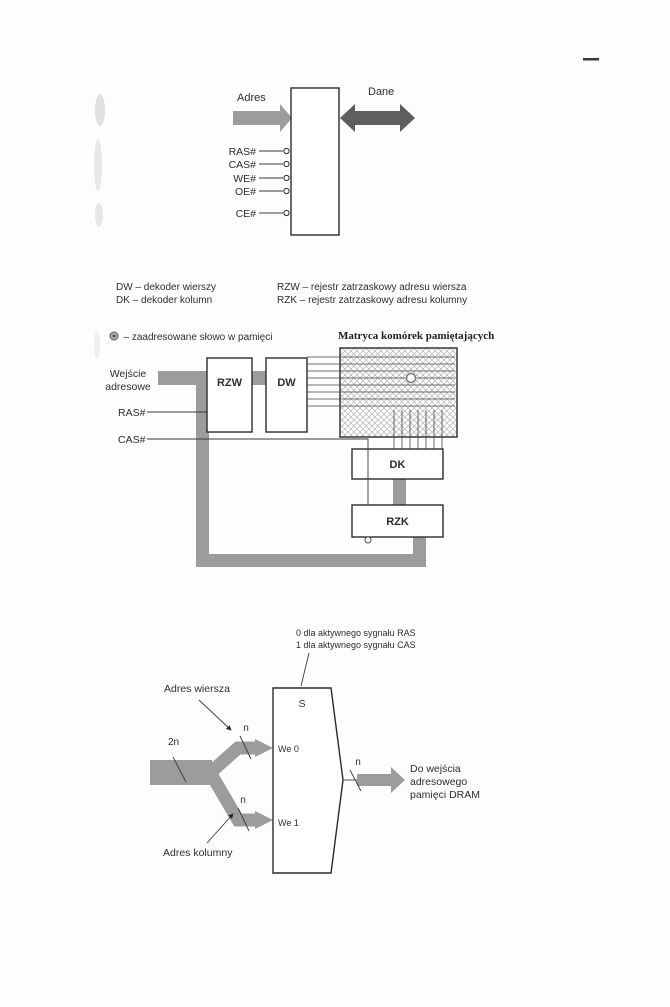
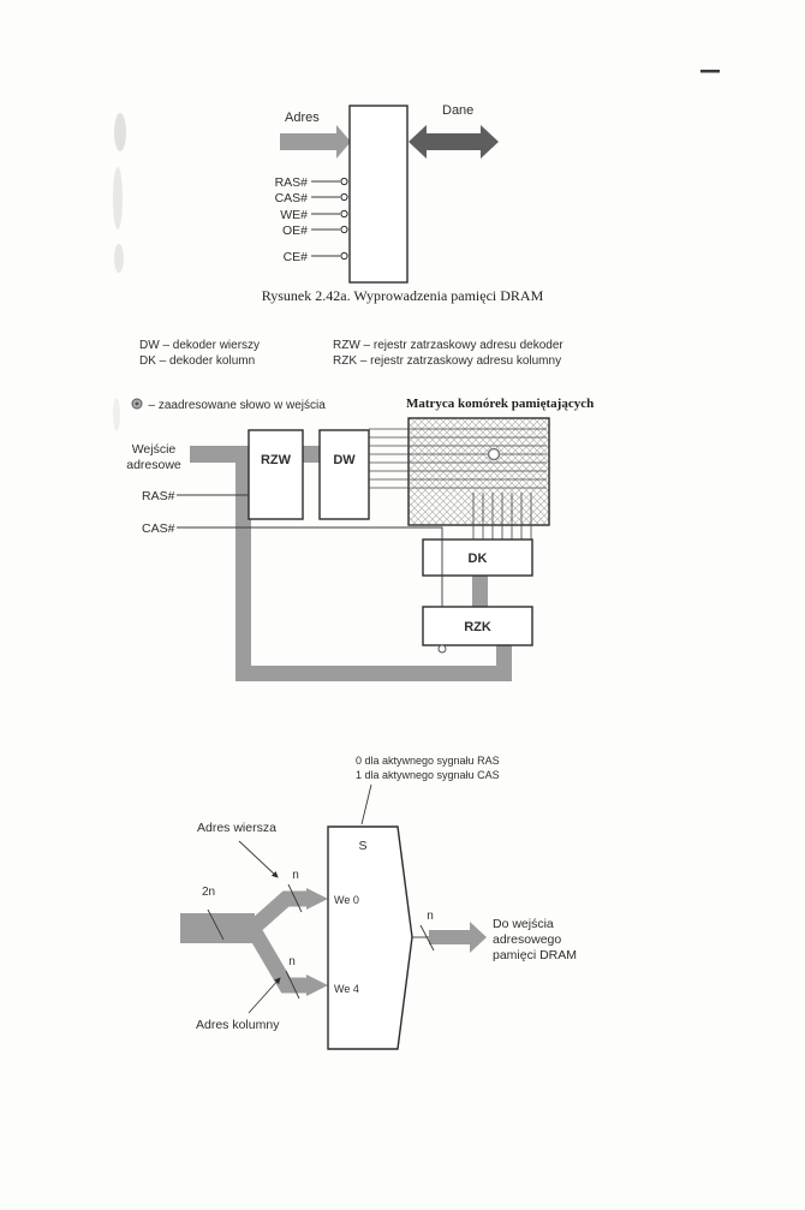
  Adres
  Dane
  RAS#
  CAS#
  WE#
  OE#
  CE#
+ Rysunek 2.42a. Wyprowadzenia pamięci DRAM
  DW – dekoder wierszy
  DK – dekoder kolumn
- RZW – rejestr zatrzaskowy adresu wiersza
+ RZW – rejestr zatrzaskowy adresu dekoder
  RZK – rejestr zatrzaskowy adresu kolumny
- – zaadresowane słowo w pamięci
+ – zaadresowane słowo w wejścia
  Matryca komórek pamiętających
  Wejście
  adresowe
  RZW
  DW
  DK
  RZK
  RAS#
  CAS#
  0 dla aktywnego sygnału RAS
  1 dla aktywnego sygnału CAS
  S
  We 0
- We 1
+ We 4
  Adres wiersza
  Adres kolumny
  2n
  n
  n
  n
  Do wejścia
  adresowego
  pamięci DRAM
